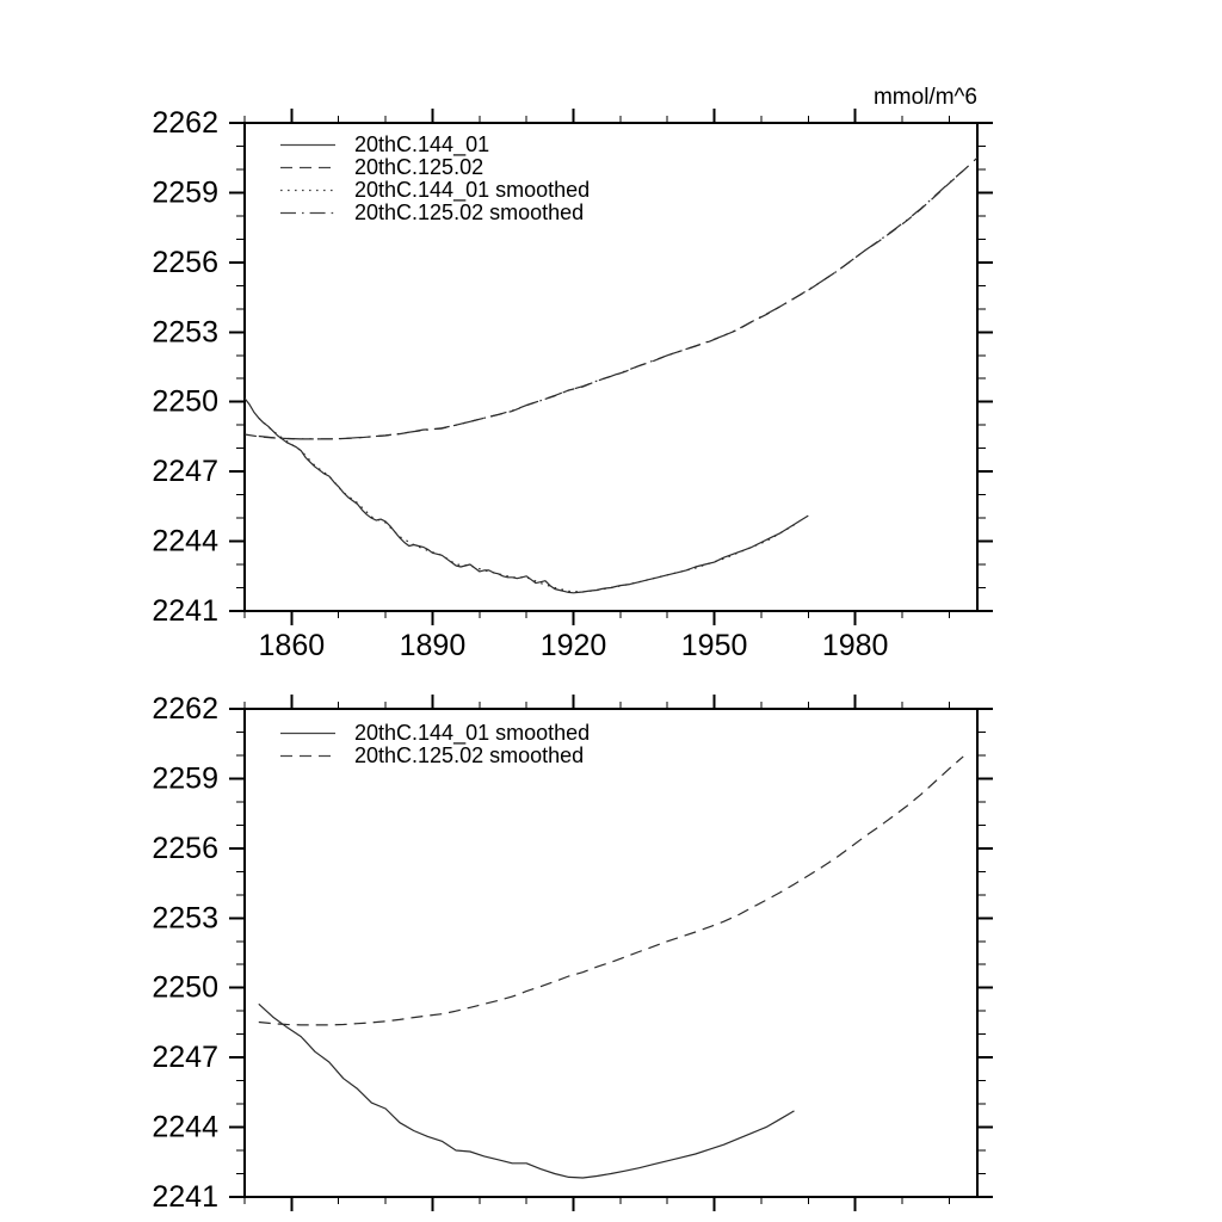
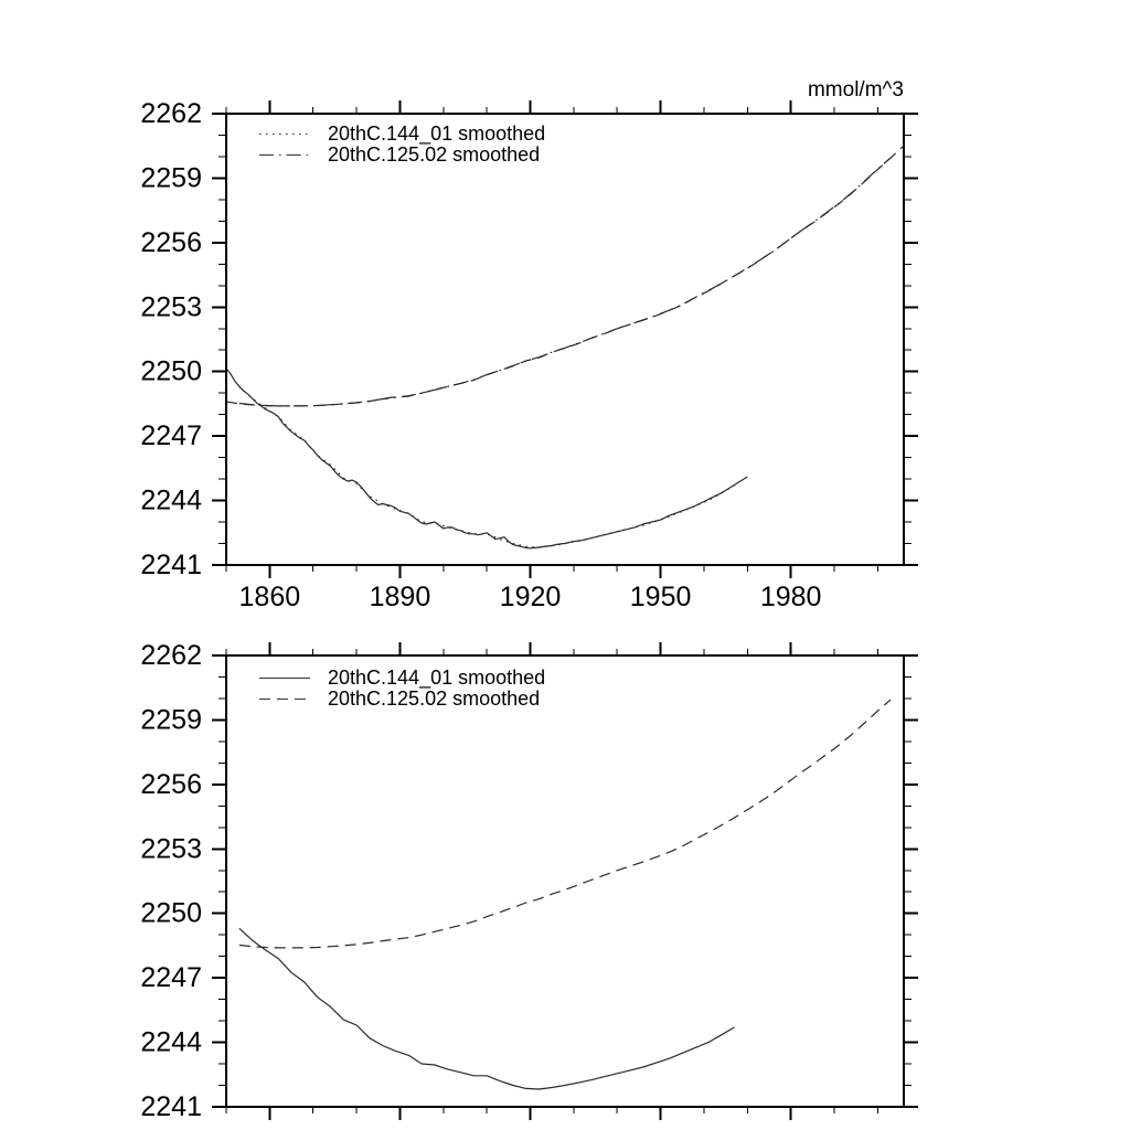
  1860
  1890
  1920
  1950
  1980
  2241
  2244
  2247
  2250
  2253
  2256
  2259
  2262
  2241
  2244
  2247
  2250
  2253
  2256
  2259
  2262
- mmol/m^6
+ mmol/m^3
- 20thC.144_01
- 20thC.125.02
  20thC.144_01 smoothed
  20thC.125.02 smoothed
  20thC.144_01 smoothed
  20thC.125.02 smoothed
